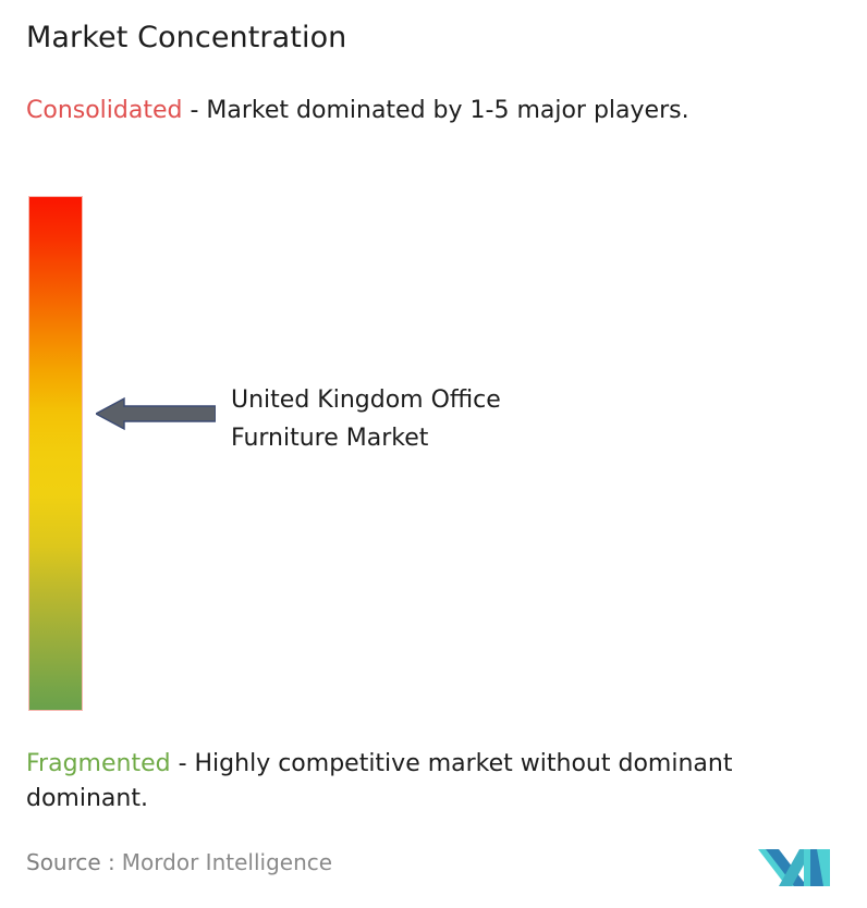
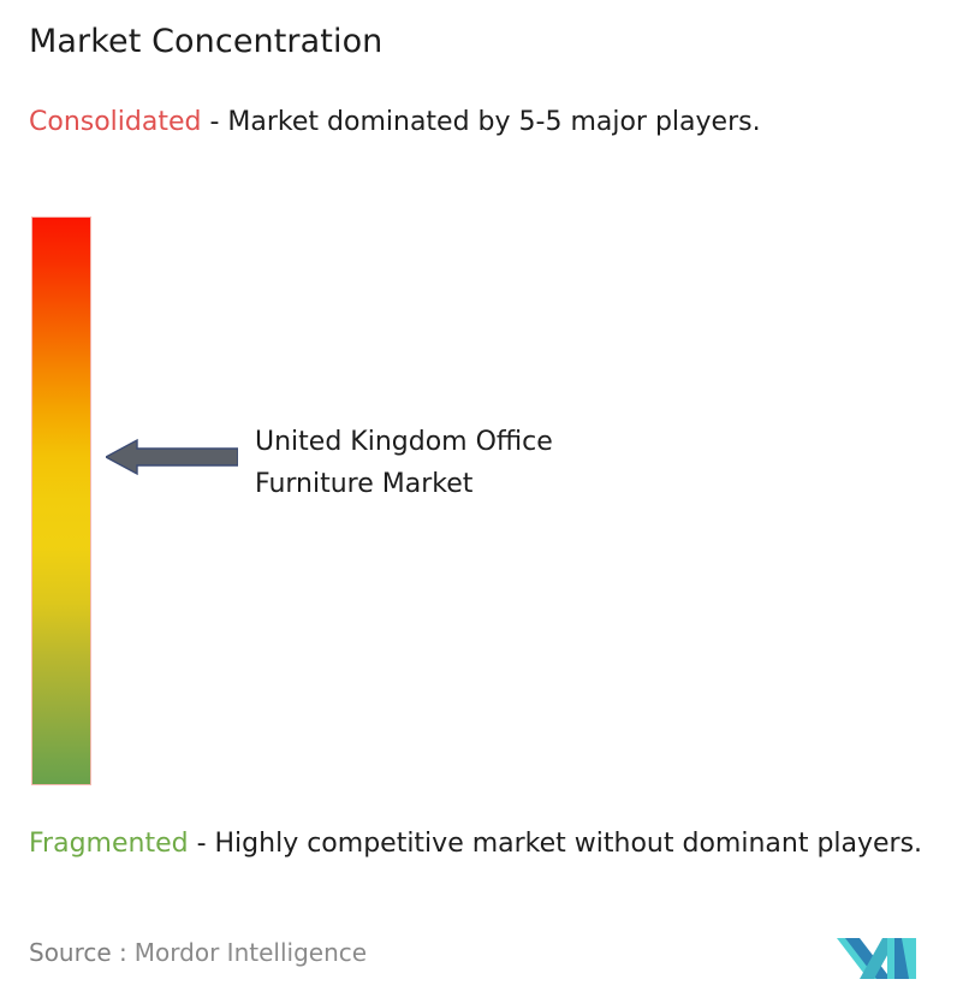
  Market Concentration
- Consolidated - Market dominated by 1-5 major players.
+ Consolidated - Market dominated by 5-5 major players.
  United Kingdom Office
  Furniture Market
- Fragmented - Highly competitive market without dominant dominant.
+ Fragmented - Highly competitive market without dominant players.
  Source : Mordor Intelligence
